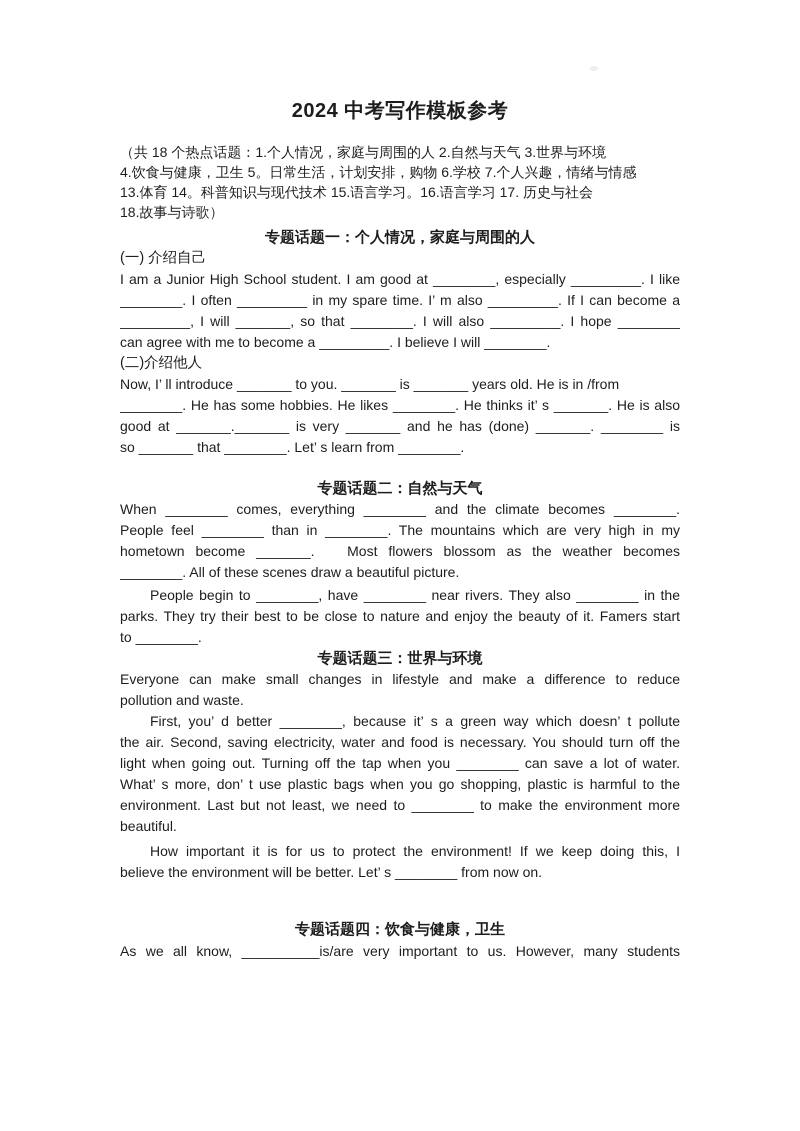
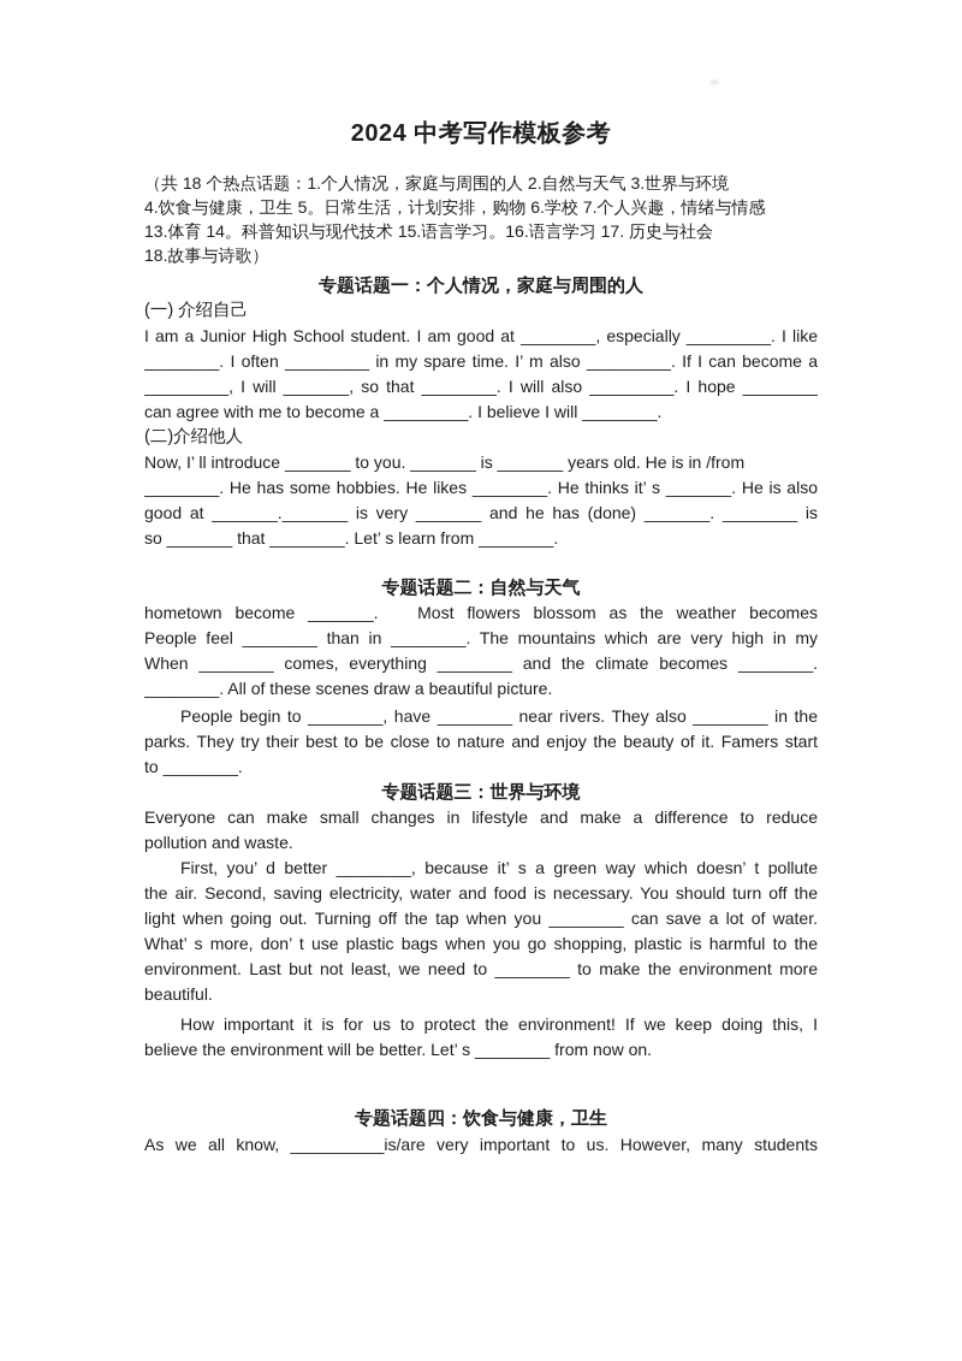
  2024 中考写作模板参考
  （共 18 个热点话题：1.个人情况，家庭与周围的人 2.自然与天气 3.世界与环境
  4.饮食与健康，卫生 5。日常生活，计划安排，购物 6.学校 7.个人兴趣，情绪与情感
  13.体育 14。科普知识与现代技术 15.语言学习。16.语言学习 17. 历史与社会
  18.故事与诗歌）
  专题话题一：个人情况，家庭与周围的人
  (一) 介绍自己
  I am a Junior High School student. I am good at ________, especially _________. I like
  ________. I often _________ in my spare time. I’ m also _________. If I can become a
  _________, I will _______, so that ________. I will also _________. I hope ________
  can agree with me to become a _________. I believe I will ________.
  (二)介绍他人
  Now, I’ ll introduce _______ to you. _______ is _______ years old. He is in /from
  ________. He has some hobbies. He likes ________. He thinks it’ s _______. He is also
  good at _______._______ is very _______ and he has (done) _______. ________ is
  so _______ that ________. Let’ s learn from ________.
  专题话题二：自然与天气
- When ________ comes, everything ________ and the climate becomes ________.
+ hometown become _______. Most flowers blossom as the weather becomes
  People feel ________ than in ________. The mountains which are very high in my
- hometown become _______. Most flowers blossom as the weather becomes
+ When ________ comes, everything ________ and the climate becomes ________.
  ________. All of these scenes draw a beautiful picture.
  People begin to ________, have ________ near rivers. They also ________ in the
  parks. They try their best to be close to nature and enjoy the beauty of it. Famers start
  to ________.
  专题话题三：世界与环境
  Everyone can make small changes in lifestyle and make a difference to reduce
  pollution and waste.
  First, you’ d better ________, because it’ s a green way which doesn’ t pollute
  the air. Second, saving electricity, water and food is necessary. You should turn off the
  light when going out. Turning off the tap when you ________ can save a lot of water.
  What’ s more, don’ t use plastic bags when you go shopping, plastic is harmful to the
  environment. Last but not least, we need to ________ to make the environment more
  beautiful.
  How important it is for us to protect the environment! If we keep doing this, I
  believe the environment will be better. Let’ s ________ from now on.
  专题话题四：饮食与健康，卫生
  As we all know, __________is/are very important to us. However, many students
